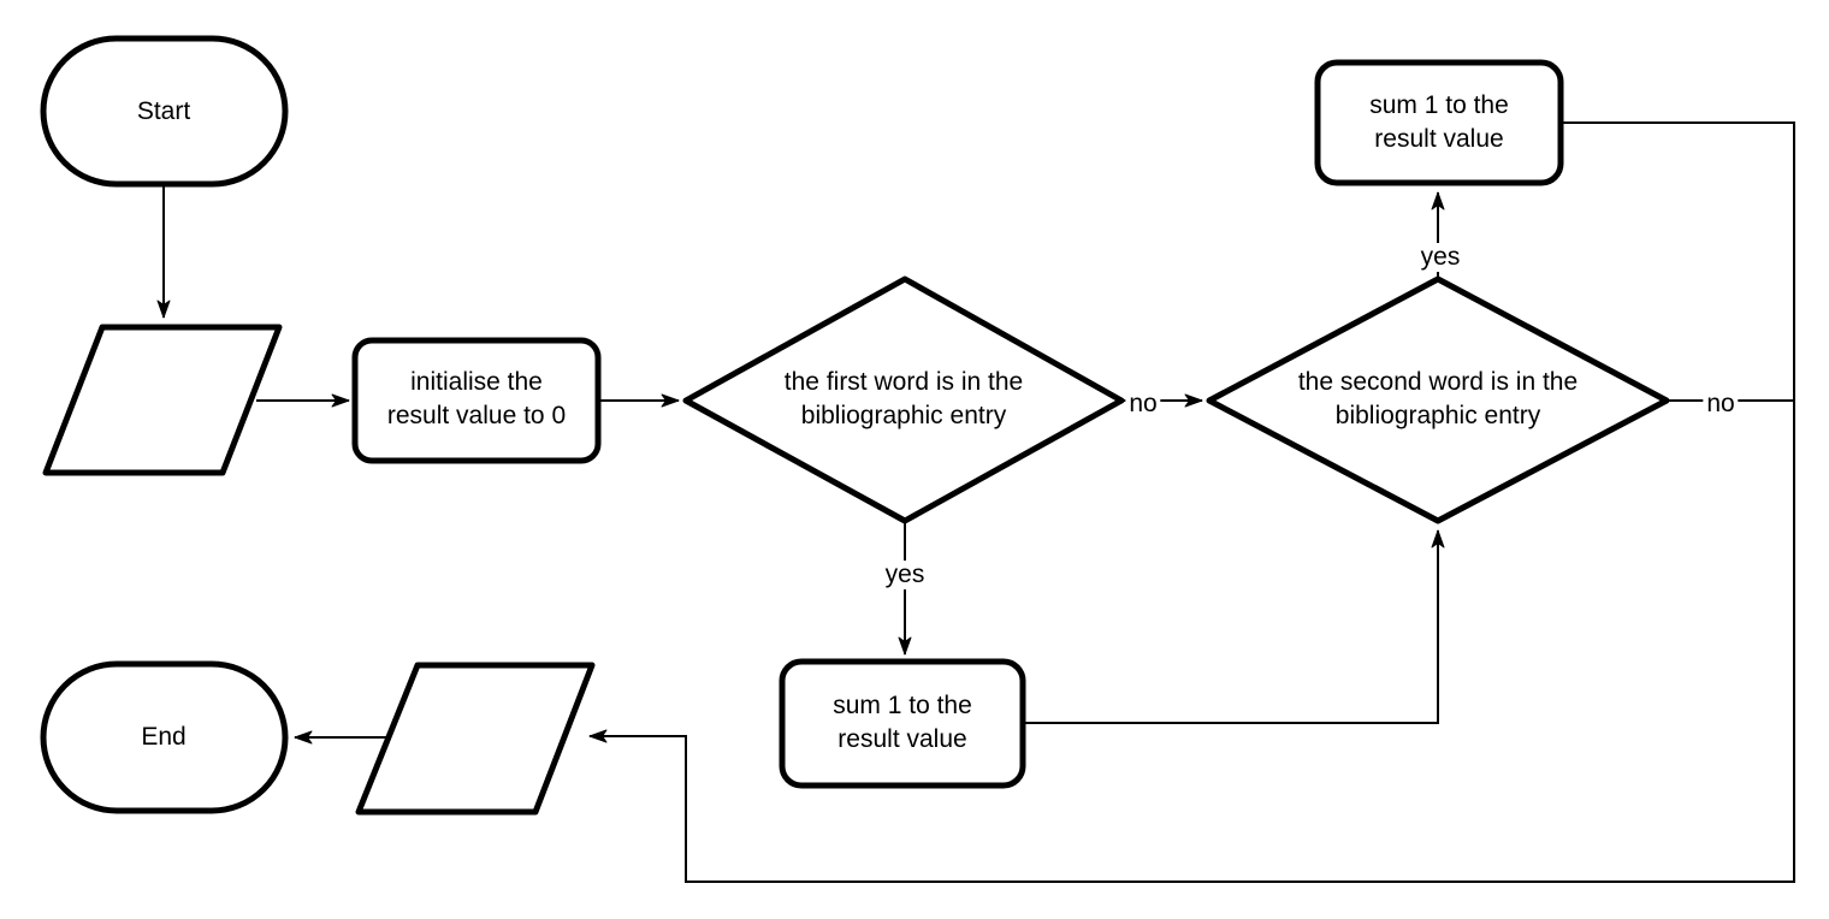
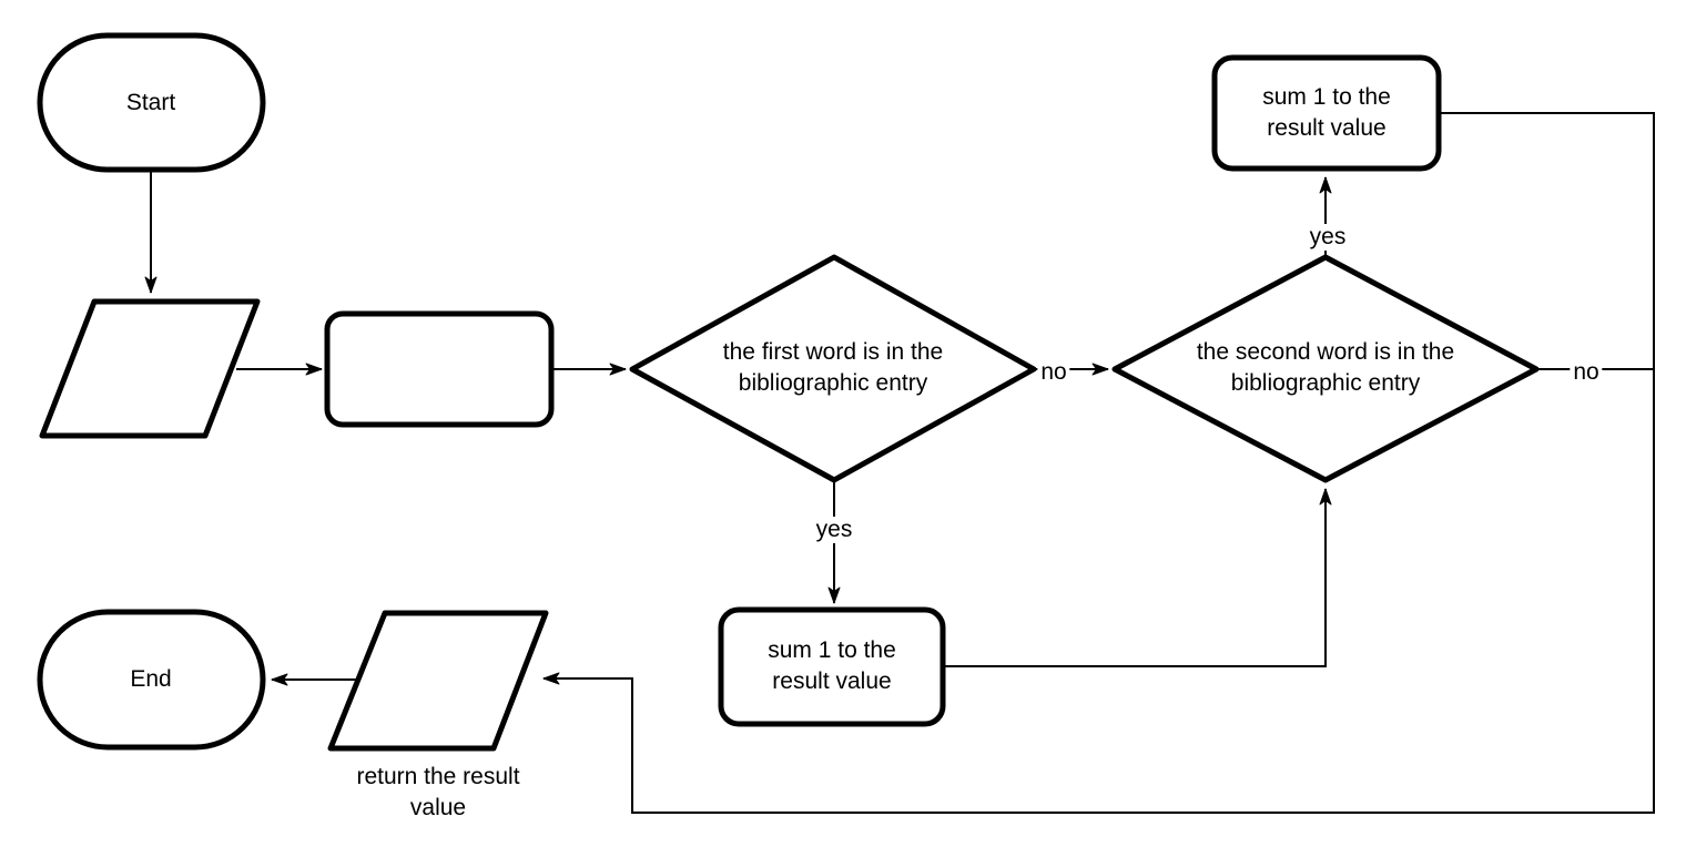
  Start
- initialise the
- result value to 0
  the first word is in the
  bibliographic entry
  sum 1 to the
  result value
  the second word is in the
  bibliographic entry
  sum 1 to the
  result value
+ return the result
+ value
  End
  yes
  no
  yes
  no
